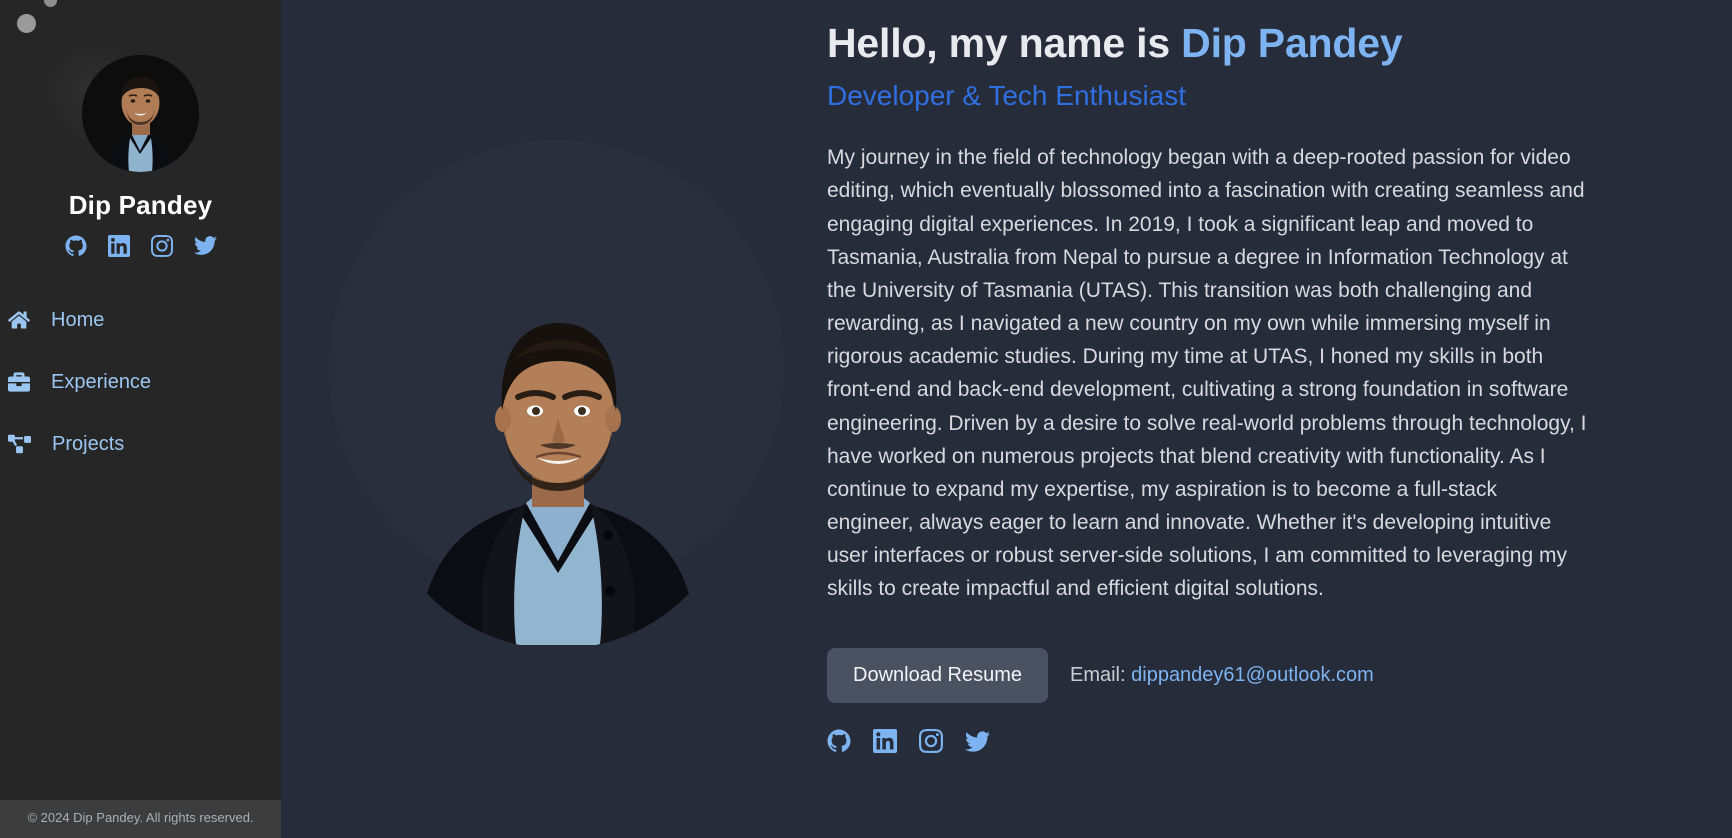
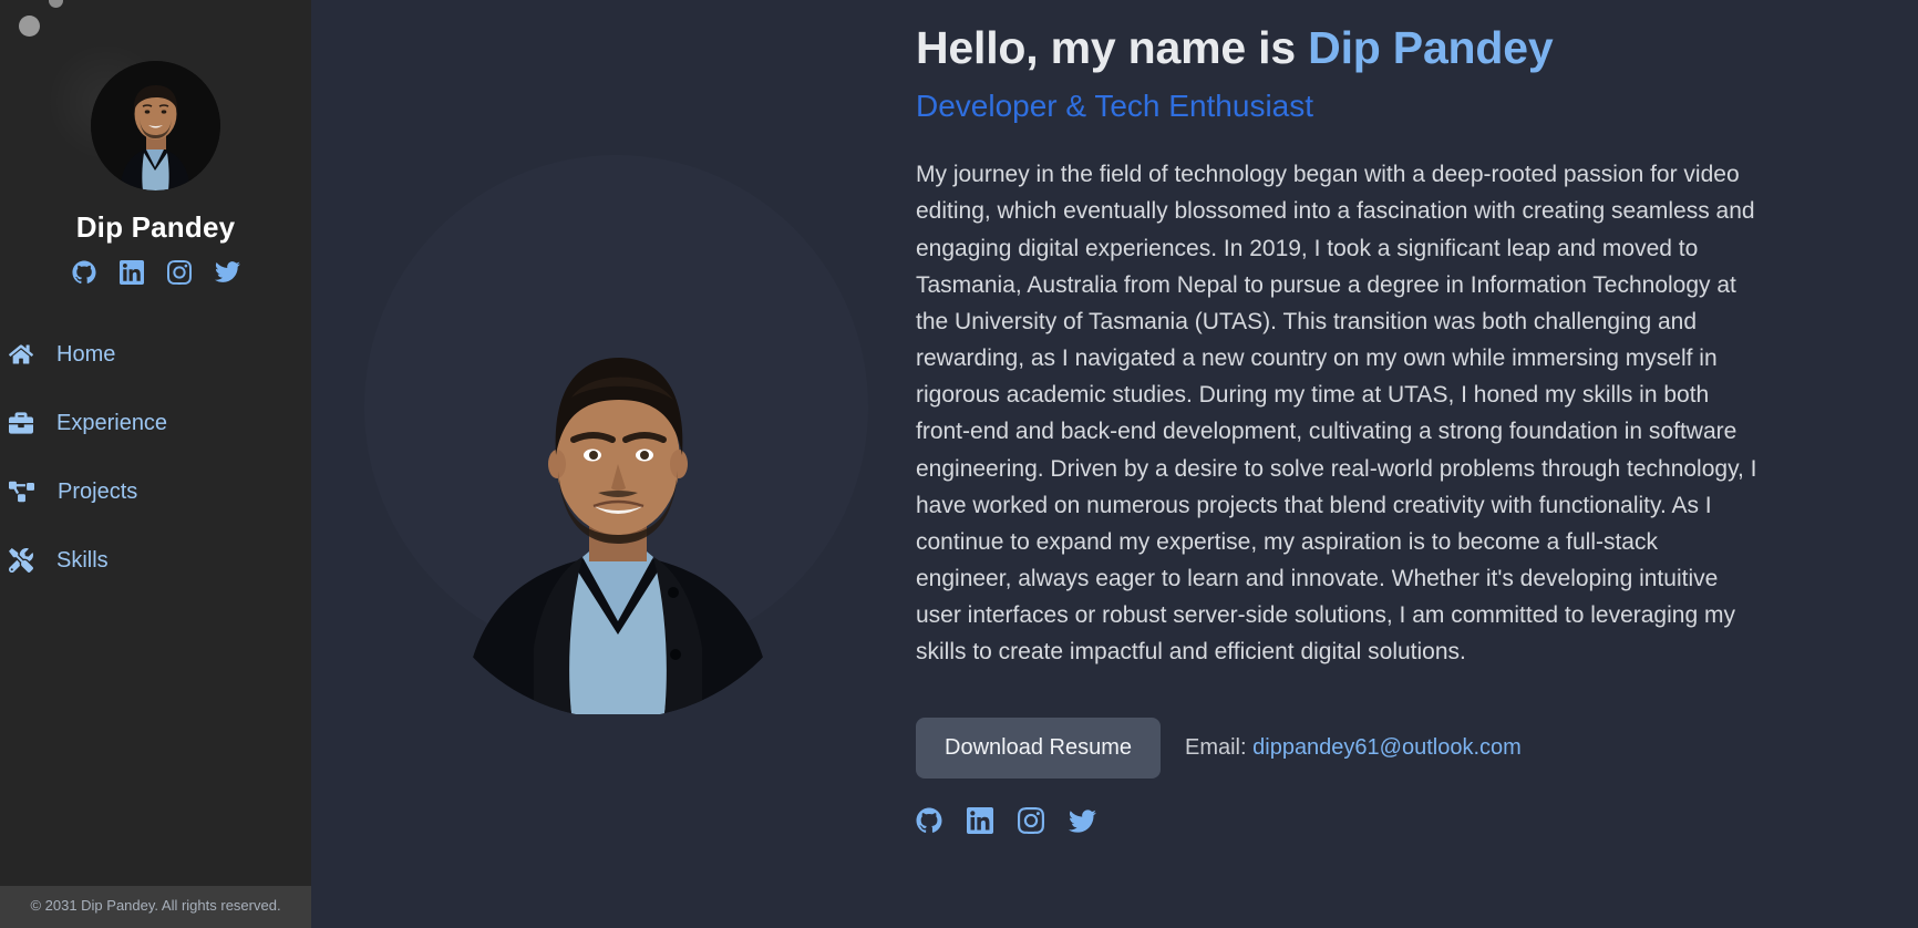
  Dip Pandey
  Home
  Experience
  Projects
+ Skills
- © 2024 Dip Pandey. All rights reserved.
+ © 2031 Dip Pandey. All rights reserved.
  Hello, my name is Dip Pandey
  Developer & Tech Enthusiast
  My journey in the field of technology began with a deep-rooted passion for video editing, which eventually blossomed into a fascination with creating seamless and engaging digital experiences. In 2019, I took a significant leap and moved to Tasmania, Australia from Nepal to pursue a degree in Information Technology at the University of Tasmania (UTAS). This transition was both challenging and rewarding, as I navigated a new country on my own while immersing myself in rigorous academic studies. During my time at UTAS, I honed my skills in both front-end and back-end development, cultivating a strong foundation in software engineering. Driven by a desire to solve real-world problems through technology, I have worked on numerous projects that blend creativity with functionality. As I continue to expand my expertise, my aspiration is to become a full-stack engineer, always eager to learn and innovate. Whether it's developing intuitive user interfaces or robust server-side solutions, I am committed to leveraging my skills to create impactful and efficient digital solutions.
  Download Resume
  Email: dippandey61@outlook.com
